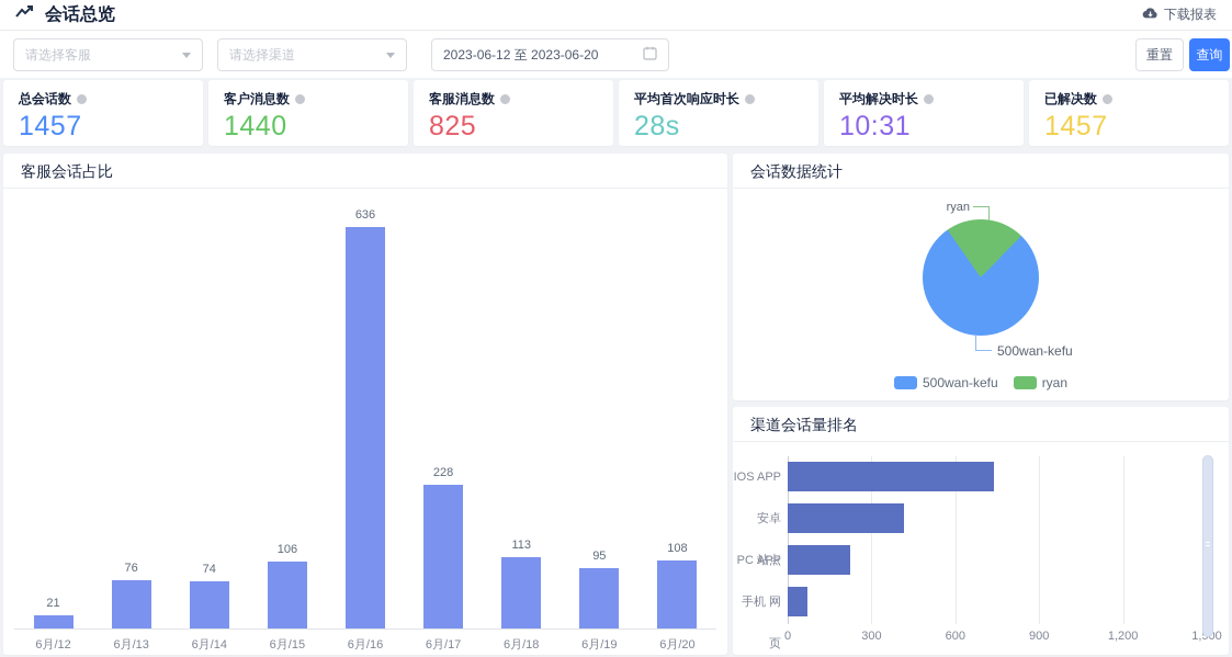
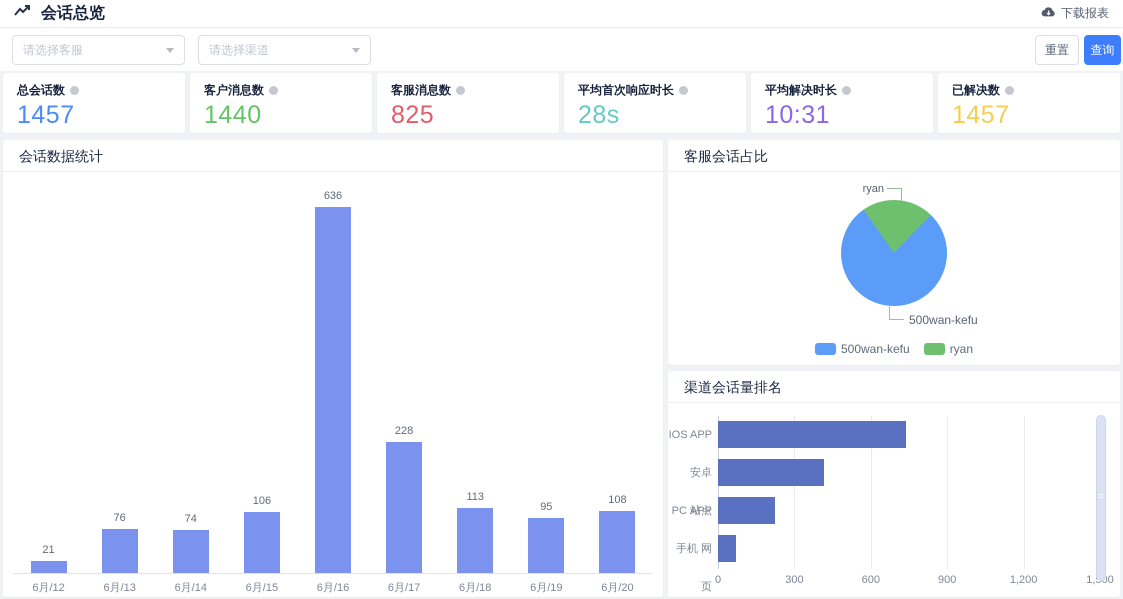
  会话总览
  下载报表
  请选择客服
  请选择渠道
- 2023-06-12 至 2023-06-20
  重置
  查询
  总会话数
  1457
  客户消息数
  1440
  客服消息数
  825
  平均首次响应时长
  28s
  平均解决时长
  10:31
  已解决数
  1457
- 客服会话占比
+ 会话数据统计
  21
  76
  74
  106
  636
  228
  113
  95
  108
  6月/12
  6月/13
  6月/14
  6月/15
  6月/16
  6月/17
  6月/18
  6月/19
  6月/20
- 会话数据统计
+ 客服会话占比
  ryan
  500wan-kefu
  500wan-kefu
  ryan
  渠道会话量排名
  IOS APP
  安卓 APP
  PC 站点
  手机 网页
  0
  300
  600
  900
  1,200
  1,00
